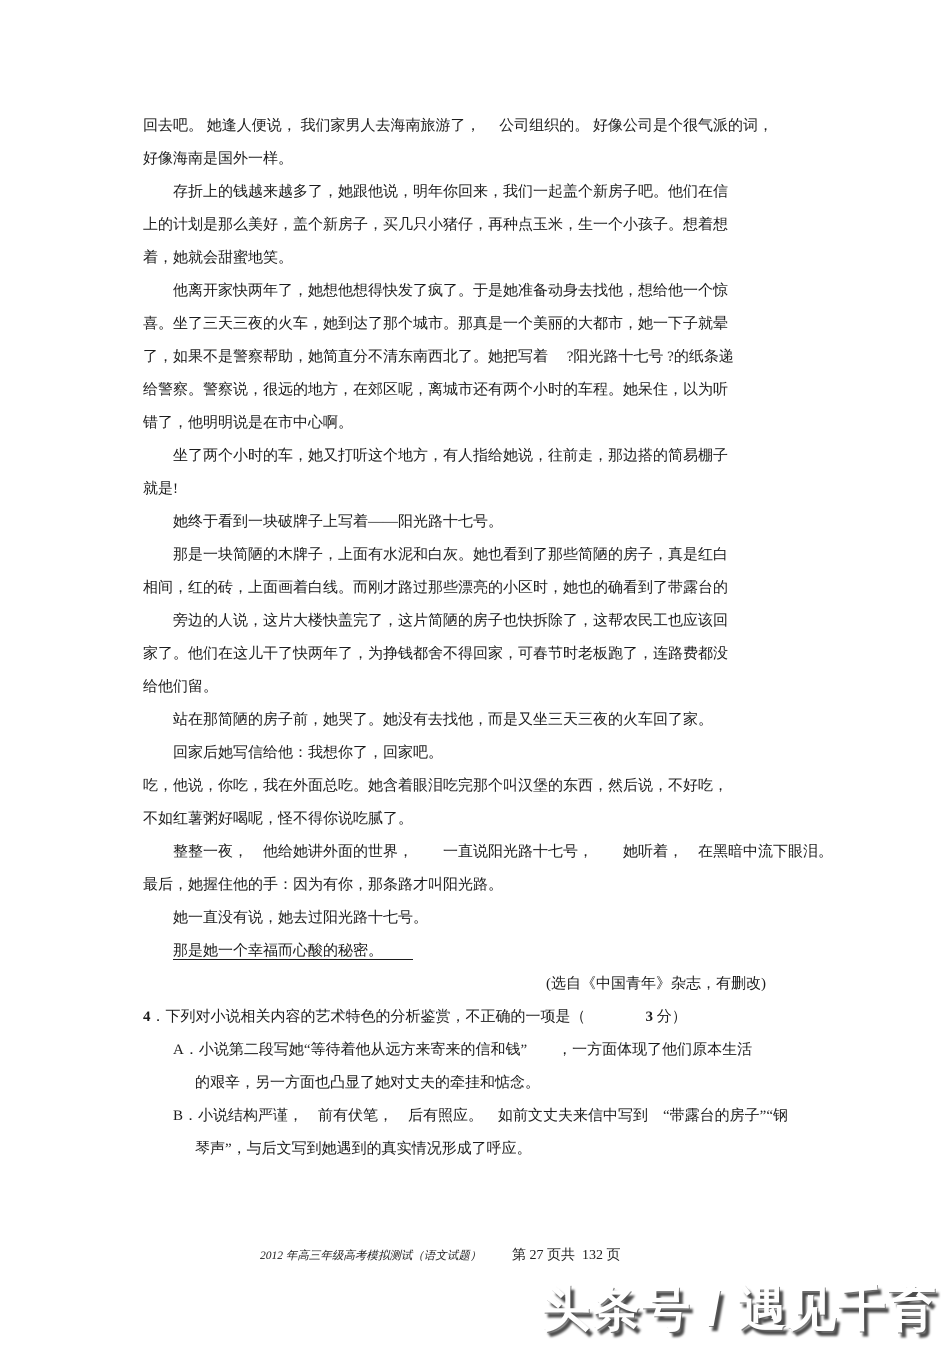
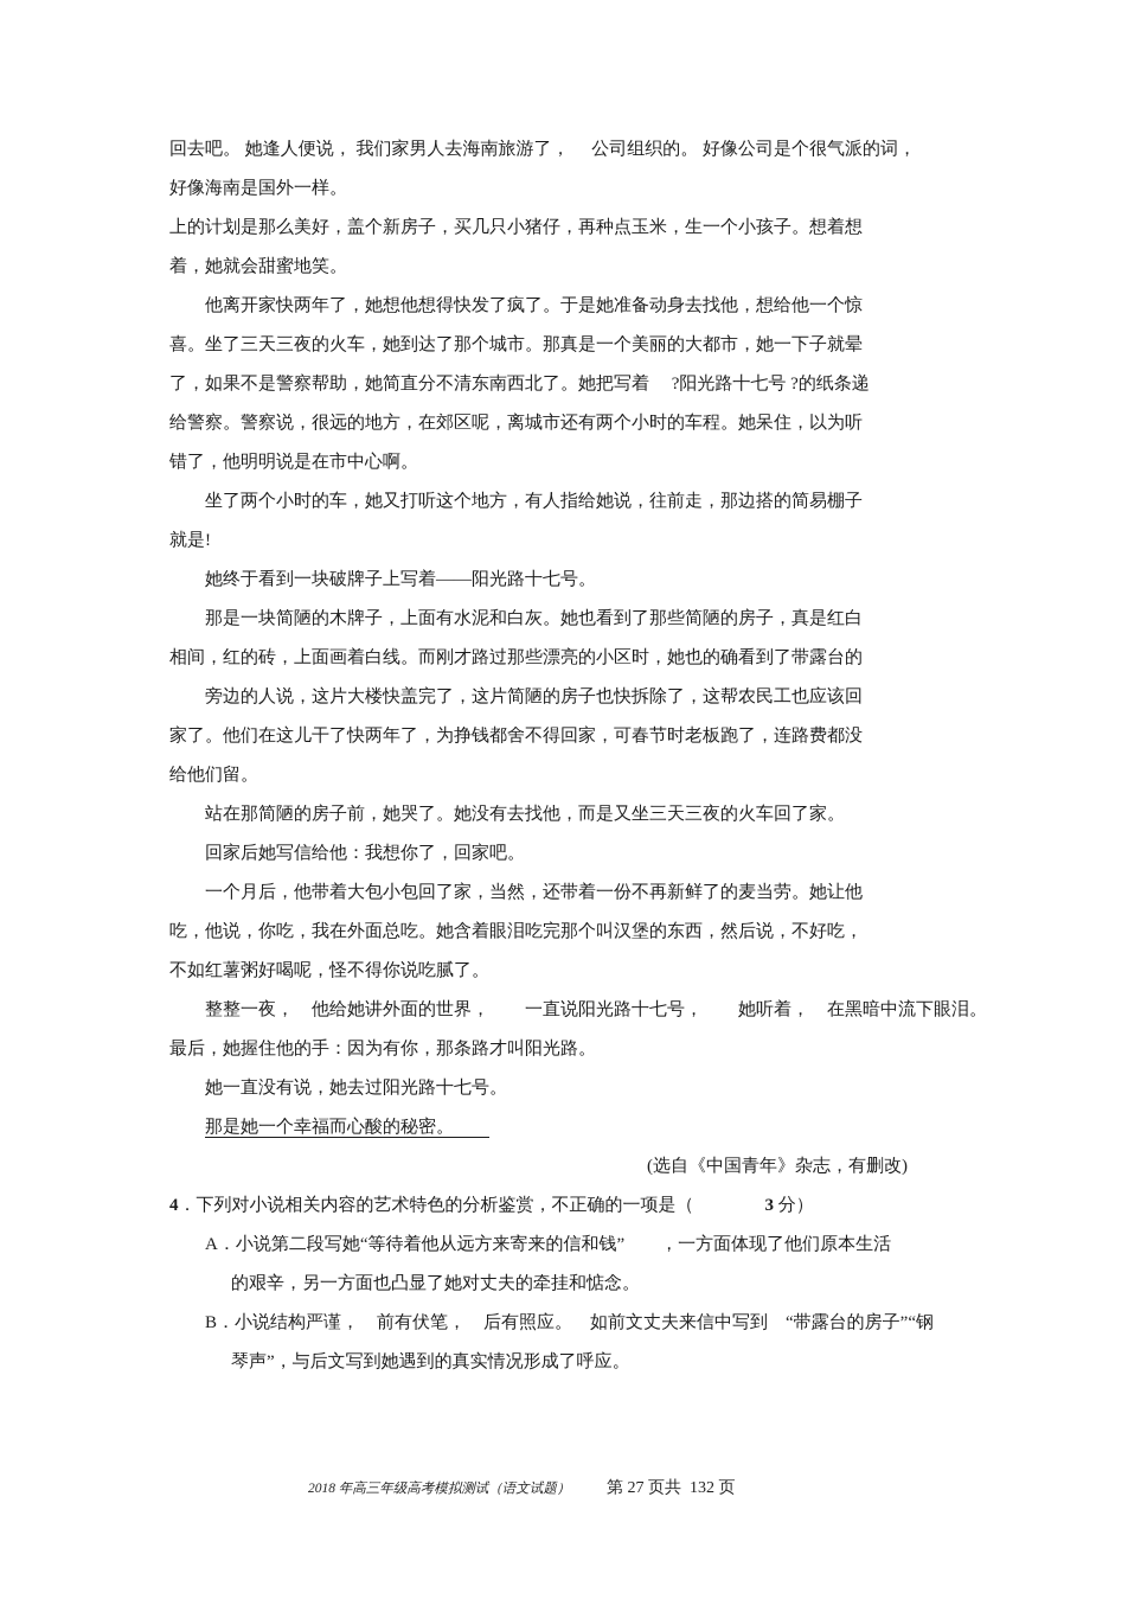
  回去吧。 她逢人便说， 我们家男人去海南旅游了， 公司组织的。 好像公司是个很气派的词，
  好像海南是国外一样。
- 存折上的钱越来越多了，她跟他说，明年你回来，我们一起盖个新房子吧。他们在信
  上的计划是那么美好，盖个新房子，买几只小猪仔，再种点玉米，生一个小孩子。想着想
  着，她就会甜蜜地笑。
  他离开家快两年了，她想他想得快发了疯了。于是她准备动身去找他，想给他一个惊
  喜。坐了三天三夜的火车，她到达了那个城市。那真是一个美丽的大都市，她一下子就晕
  了，如果不是警察帮助，她简直分不清东南西北了。她把写着 ?阳光路十七号 ?的纸条递
  给警察。警察说，很远的地方，在郊区呢，离城市还有两个小时的车程。她呆住，以为听
  错了，他明明说是在市中心啊。
  坐了两个小时的车，她又打听这个地方，有人指给她说，往前走，那边搭的简易棚子
  就是!
  她终于看到一块破牌子上写着——阳光路十七号。
  那是一块简陋的木牌子，上面有水泥和白灰。她也看到了那些简陋的房子，真是红白
  相间，红的砖，上面画着白线。而刚才路过那些漂亮的小区时，她也的确看到了带露台的
  旁边的人说，这片大楼快盖完了，这片简陋的房子也快拆除了，这帮农民工也应该回
  家了。他们在这儿干了快两年了，为挣钱都舍不得回家，可春节时老板跑了，连路费都没
  给他们留。
  站在那简陋的房子前，她哭了。她没有去找他，而是又坐三天三夜的火车回了家。
  回家后她写信给他：我想你了，回家吧。
+ 一个月后，他带着大包小包回了家，当然，还带着一份不再新鲜了的麦当劳。她让他
  吃，他说，你吃，我在外面总吃。她含着眼泪吃完那个叫汉堡的东西，然后说，不好吃，
  不如红薯粥好喝呢，怪不得你说吃腻了。
  整整一夜， 他给她讲外面的世界， 一直说阳光路十七号， 她听着， 在黑暗中流下眼泪。
  最后，她握住他的手：因为有你，那条路才叫阳光路。
  她一直没有说，她去过阳光路十七号。
  那是她一个幸福而心酸的秘密。
  (选自《中国青年》杂志，有删改)
  4．下列对小说相关内容的艺术特色的分析鉴赏，不正确的一项是（ 3 分）
  A．小说第二段写她“等待着他从远方来寄来的信和钱” ，一方面体现了他们原本生活
  的艰辛，另一方面也凸显了她对丈夫的牵挂和惦念。
  B．小说结构严谨， 前有伏笔， 后有照应。 如前文丈夫来信中写到 “带露台的房子”“钢
  琴声”，与后文写到她遇到的真实情况形成了呼应。
- 2012 年高三年级高考模拟测试（语文试题）
+ 2018 年高三年级高考模拟测试（语文试题）
  第 27 页共 132 页
- 头条号 / 遇见千育
